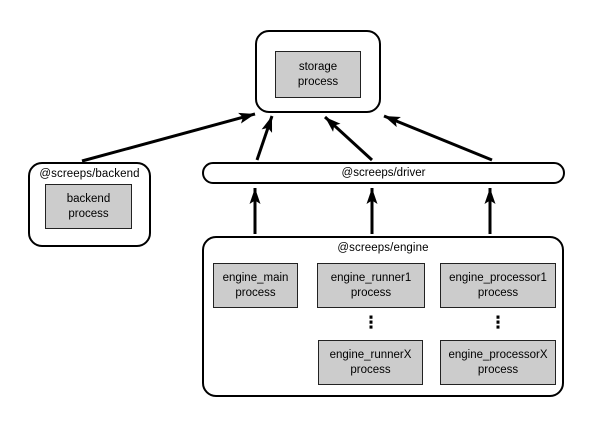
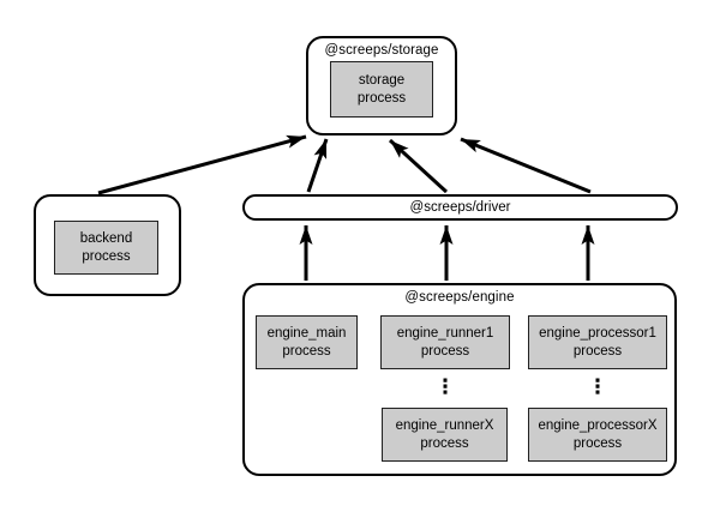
+ @screeps/storage
  storage
  process
- @screeps/backend
  backend
  process
  @screeps/driver
  @screeps/engine
  engine_main
  process
  engine_runner1
  process
  engine_processor1
  process
  ⋮
  ⋮
  engine_runnerX
  process
  engine_processorX
  process
